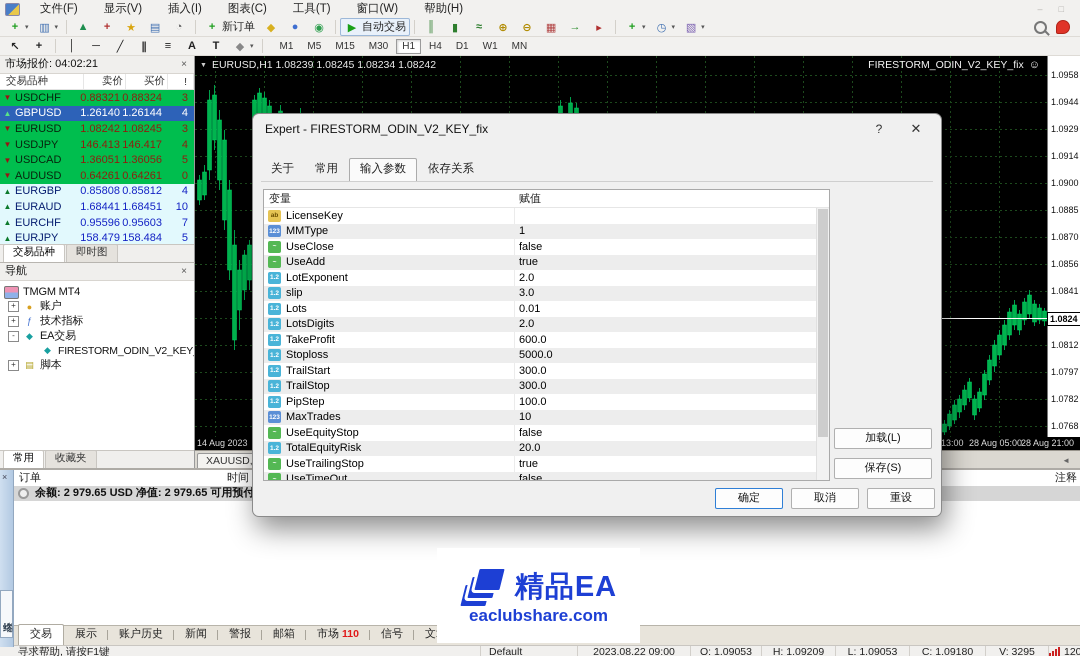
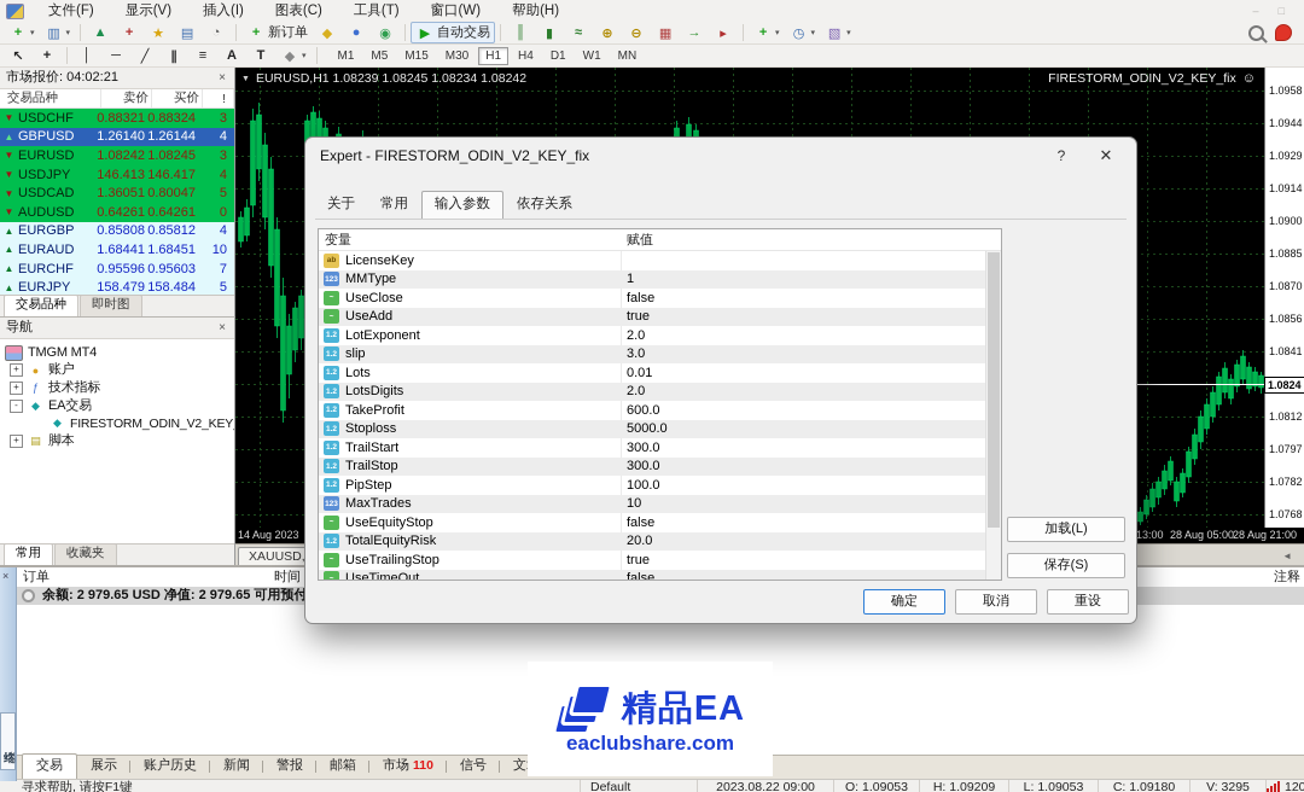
  文件(F)
  显示(V)
  插入(I)
  图表(C)
  工具(T)
  窗口(W)
  帮助(H)
  –
  □
  +
  ▥
  ▲
  +
  ★
  ▤
  ◔
  +
  新订单
  ◆
  ●
  ◉
  ▶
  自动交易
  ║
  ▮
  ≈
  ⊕
  ⊖
  ▦
  →
  ▸
  +
  ◷
  ▧
  ↖
  +
  │
  ─
  ╱
  ∥
  ≡
  A
  T
  ◆
  M1
  M5
  M15
  M30
  H1
  H4
  D1
  W1
  MN
  市场报价: 04:02:21
  ×
  交易品种
  卖价
  买价
  !
  ▼
  USDCHF
  0.88321
  0.88324
  3
  ▲
  GBPUSD
  1.26140
  1.26144
  4
  ▼
  EURUSD
  1.08242
  1.08245
  3
  ▼
  USDJPY
  146.413
  146.417
  4
  ▼
  USDCAD
  1.36051
- 1.36056
+ 0.80047
  5
  ▼
  AUDUSD
  0.64261
  0.64261
  0
  ▲
  EURGBP
  0.85808
  0.85812
  4
  ▲
  EURAUD
  1.68441
  1.68451
  10
  ▲
  EURCHF
  0.95596
  0.95603
  7
  ▲
  EURJPY
  158.479
  158.484
  5
  交易品种
  即时图
  导航
  ×
  TMGM MT4
  +
  ●
  账户
  +
  ƒ
  技术指标
  -
  ◆
  EA交易
  ◆
  FIRESTORM_ODIN_V2_KEY
  +
  ▤
  脚本
  常用
  收藏夹
  EURUSD,H1 1.08239 1.08245 1.08234 1.08242
  FIRESTORM_ODIN_V2_KEY_fix
  ☺
  1.0824
  1.0958
  1.0944
  1.0929
  1.0914
  1.0900
  1.0885
  1.0870
  1.0856
  1.0841
  1.0812
  1.0797
  1.0782
  1.0768
  14 Aug 2023
  13:00
  28 Aug 05:00
  28 Aug 21:00
  XAUUSD
  ◄
  ×
  订单
  时间
  注释
  余额: 2 979.65 USD 净值: 2 979.65 可用预付
  交易
  展示
  账户历史
  新闻
  警报
  邮箱
  市场 110
  信号
  寻求帮助, 请按F1键
  Default
  2023.08.22 09:00
  O: 1.09053
  H: 1.09209
  L: 1.09053
  C: 1.09180
  V: 3295
  Expert - FIRESTORM_ODIN_V2_KEY_fix
  ?
  ✕
  关于
  常用
  输入参数
  依存关系
  变量
  赋值
  LicenseKey
  MMType
  1
  UseClose
  false
  UseAdd
  true
  LotExponent
  2.0
  slip
  3.0
  Lots
  0.01
  LotsDigits
  2.0
  TakeProfit
  600.0
  Stoploss
  5000.0
  TrailStart
  300.0
  TrailStop
  300.0
  PipStep
  100.0
  MaxTrades
  10
  UseEquityStop
  false
  TotalEquityRisk
  20.0
  UseTrailingStop
  true
  UseTimeOut
  false
  加载(L)
  保存(S)
  确定
  取消
  重设
  精品EA
  eaclubshare.com
